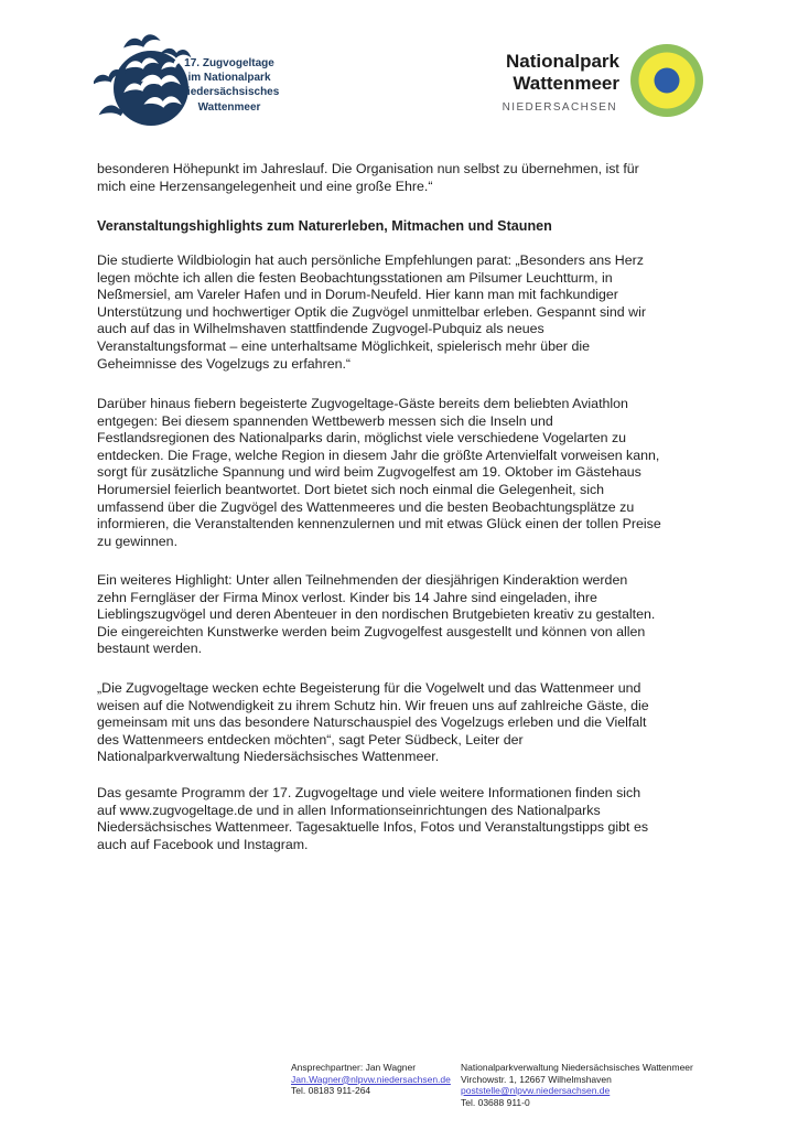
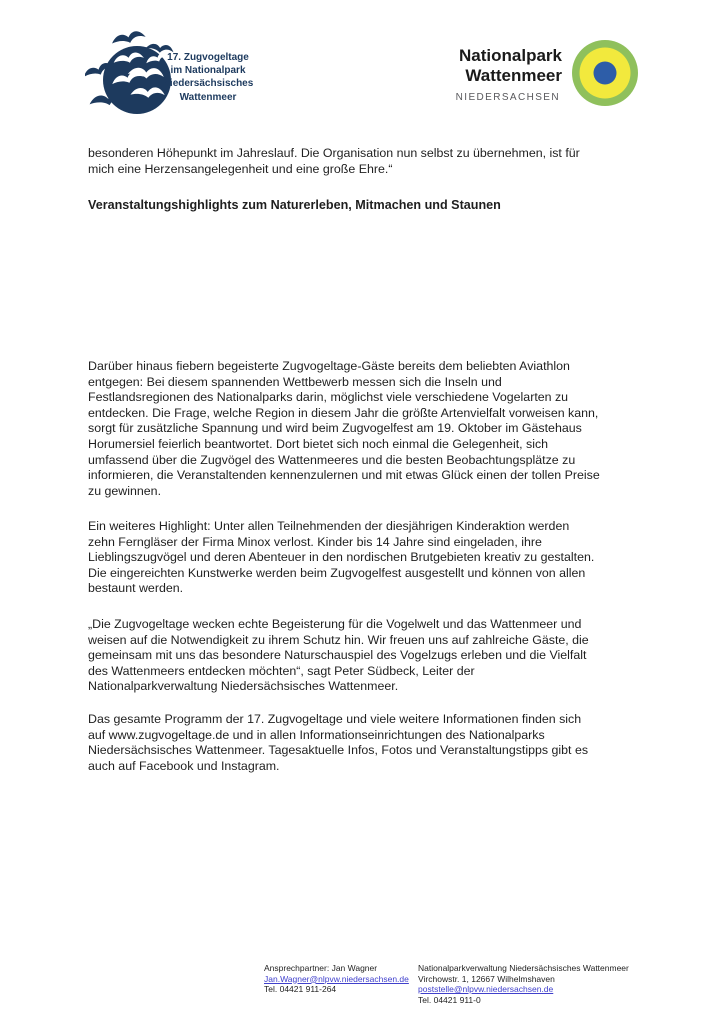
  17. Zugvogeltage
  im Nationalpark
  Niedersächsisches
  Wattenmeer
  Nationalpark
  Wattenmeer
  NIEDERSACHSEN
  besonderen Höhepunkt im Jahreslauf. Die Organisation nun selbst zu übernehmen, ist für
  mich eine Herzensangelegenheit und eine große Ehre.“
  Veranstaltungshighlights zum Naturerleben, Mitmachen und Staunen
- Die studierte Wildbiologin hat auch persönliche Empfehlungen parat: „Besonders ans Herz
- legen möchte ich allen die festen Beobachtungsstationen am Pilsumer Leuchtturm, in
- Neßmersiel, am Vareler Hafen und in Dorum-Neufeld. Hier kann man mit fachkundiger
- Unterstützung und hochwertiger Optik die Zugvögel unmittelbar erleben. Gespannt sind wir
- auch auf das in Wilhelmshaven stattfindende Zugvogel-Pubquiz als neues
- Veranstaltungsformat – eine unterhaltsame Möglichkeit, spielerisch mehr über die
- Geheimnisse des Vogelzugs zu erfahren.“
  Darüber hinaus fiebern begeisterte Zugvogeltage-Gäste bereits dem beliebten Aviathlon
  entgegen: Bei diesem spannenden Wettbewerb messen sich die Inseln und
  Festlandsregionen des Nationalparks darin, möglichst viele verschiedene Vogelarten zu
  entdecken. Die Frage, welche Region in diesem Jahr die größte Artenvielfalt vorweisen kann,
  sorgt für zusätzliche Spannung und wird beim Zugvogelfest am 19. Oktober im Gästehaus
  Horumersiel feierlich beantwortet. Dort bietet sich noch einmal die Gelegenheit, sich
  umfassend über die Zugvögel des Wattenmeeres und die besten Beobachtungsplätze zu
  informieren, die Veranstaltenden kennenzulernen und mit etwas Glück einen der tollen Preise
  zu gewinnen.
  Ein weiteres Highlight: Unter allen Teilnehmenden der diesjährigen Kinderaktion werden
  zehn Ferngläser der Firma Minox verlost. Kinder bis 14 Jahre sind eingeladen, ihre
  Lieblingszugvögel und deren Abenteuer in den nordischen Brutgebieten kreativ zu gestalten.
  Die eingereichten Kunstwerke werden beim Zugvogelfest ausgestellt und können von allen
  bestaunt werden.
  „Die Zugvogeltage wecken echte Begeisterung für die Vogelwelt und das Wattenmeer und
  weisen auf die Notwendigkeit zu ihrem Schutz hin. Wir freuen uns auf zahlreiche Gäste, die
  gemeinsam mit uns das besondere Naturschauspiel des Vogelzugs erleben und die Vielfalt
  des Wattenmeers entdecken möchten“, sagt Peter Südbeck, Leiter der
  Nationalparkverwaltung Niedersächsisches Wattenmeer.
  Das gesamte Programm der 17. Zugvogeltage und viele weitere Informationen finden sich
  auf www.zugvogeltage.de und in allen Informationseinrichtungen des Nationalparks
  Niedersächsisches Wattenmeer. Tagesaktuelle Infos, Fotos und Veranstaltungstipps gibt es
  auch auf Facebook und Instagram.
  Ansprechpartner: Jan Wagner
  Jan.Wagner@nlpvw.niedersachsen.de
- Tel. 08183 911-264
+ Tel. 04421 911-264
  Nationalparkverwaltung Niedersächsisches Wattenmeer
  Virchowstr. 1, 12667 Wilhelmshaven
  poststelle@nlpvw.niedersachsen.de
- Tel. 03688 911-0
+ Tel. 04421 911-0
